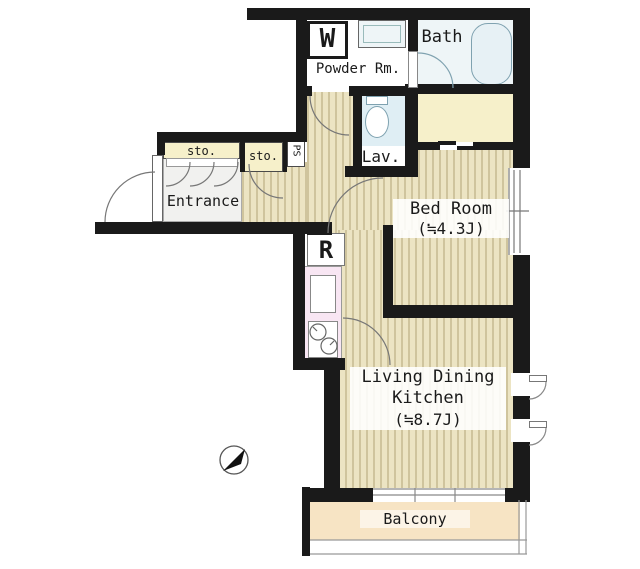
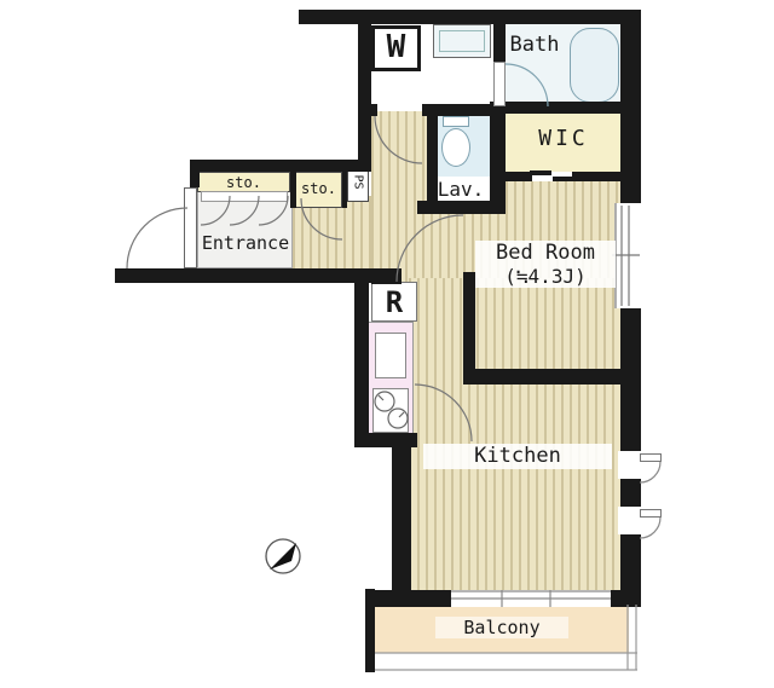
  W
- Powder Rm.
  Bath
+ WIC
  Lav.
  sto.
  sto.
  Entrance
  Bed Room
  (≒4.3J)
  R
- Living Dining
  Kitchen
- (≒8.7J)
  Balcony
